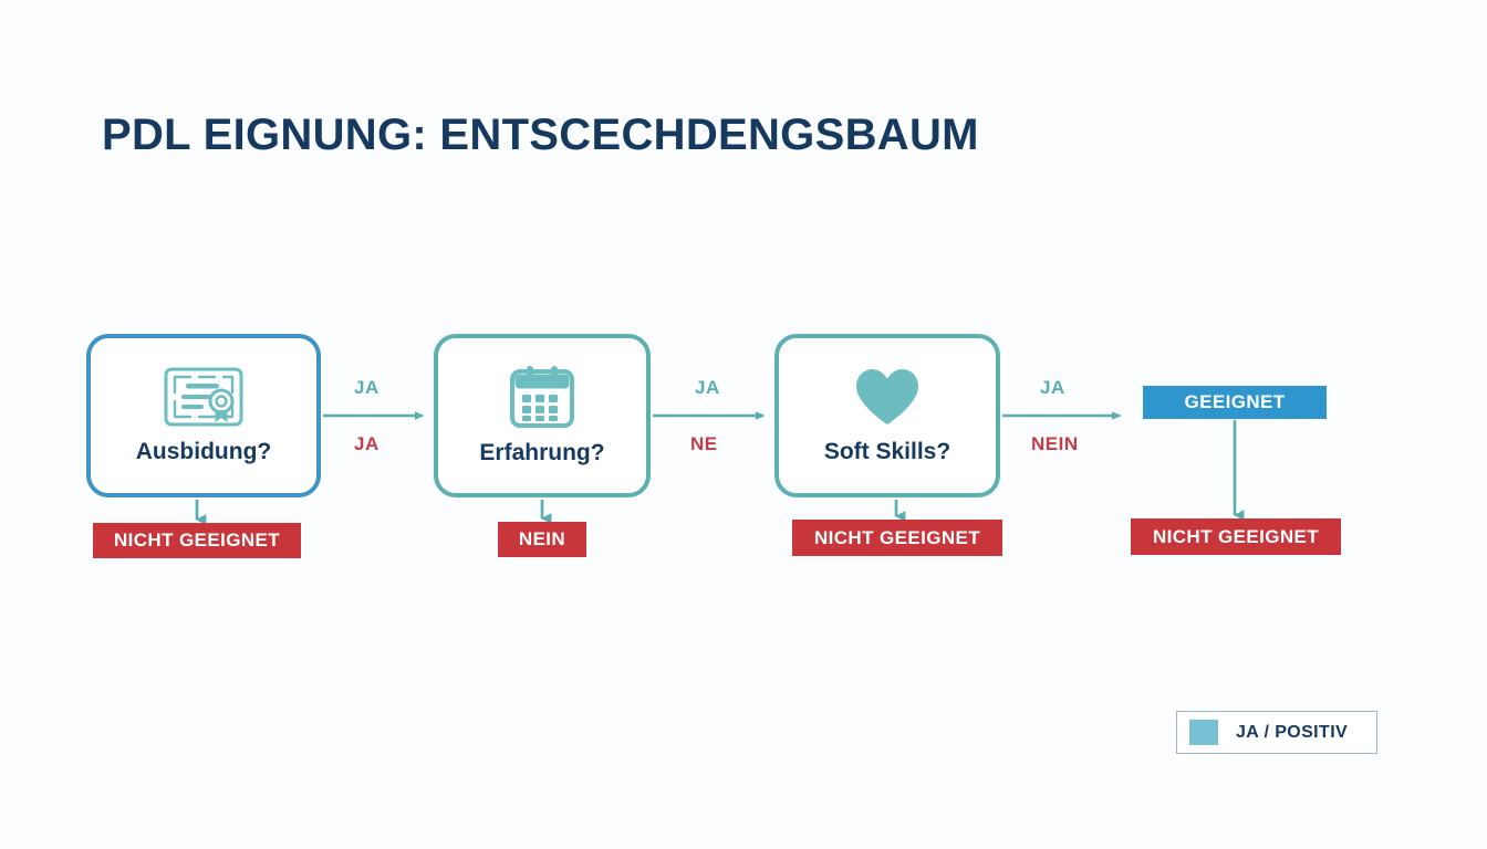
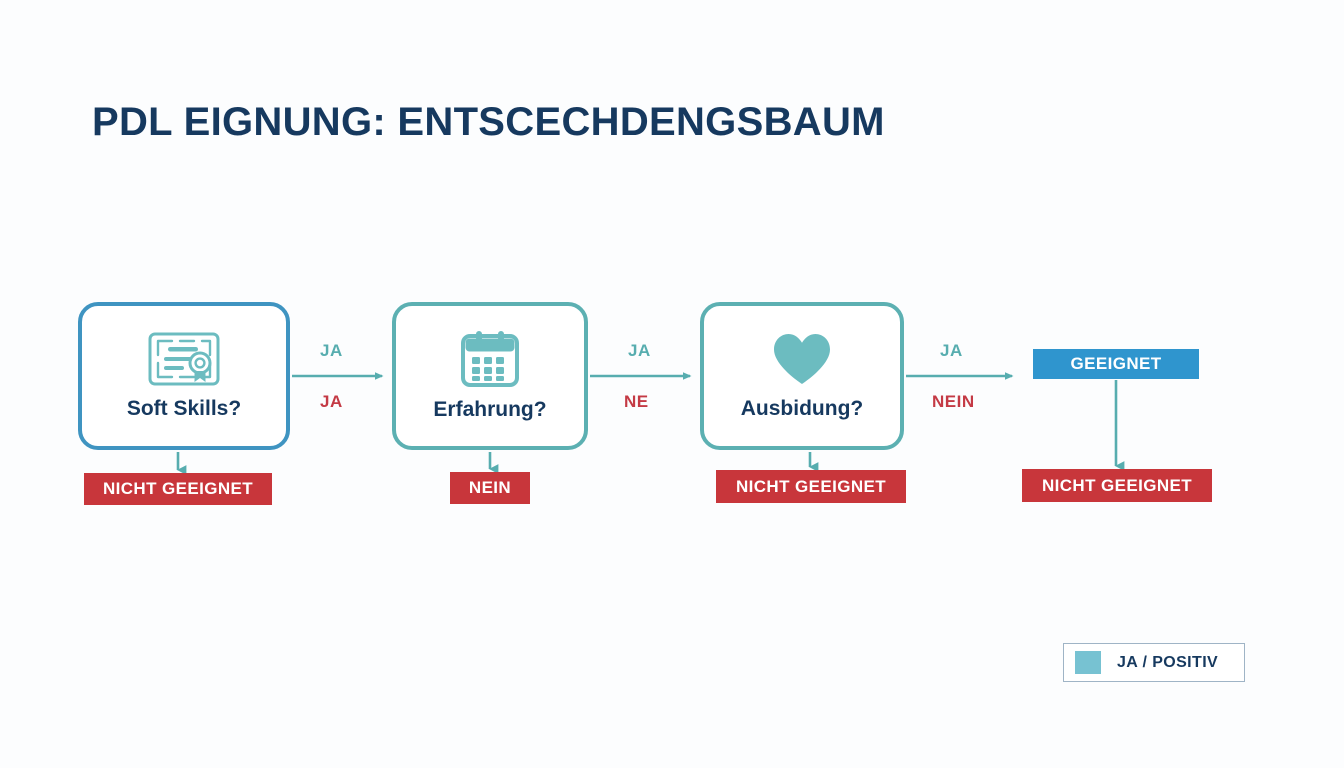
  PDL EIGNUNG: ENTSCECHDENGSBAUM
- Ausbidung?
+ Soft Skills?
  Erfahrung?
- Soft Skills?
+ Ausbidung?
  JA
  JA
  JA
  NE
  JA
  NEIN
  NICHT GEEIGNET
  NEIN
  NICHT GEEIGNET
  GEEIGNET
  NICHT GEEIGNET
  JA / POSITIV
